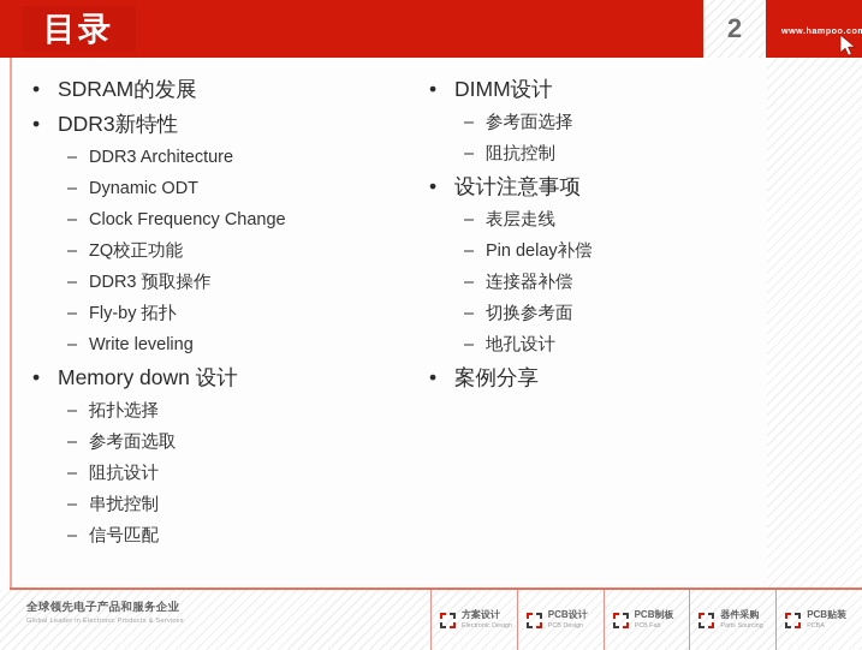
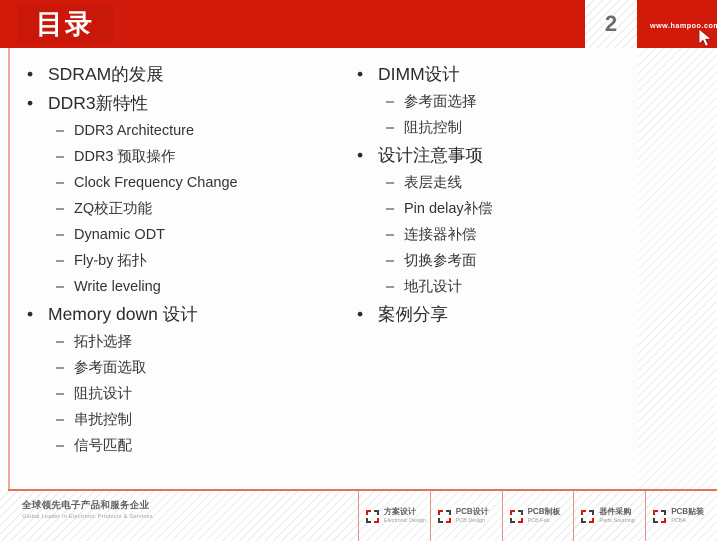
  目录
  2
  www.hampoo.co
  •
  SDRAM的发展
  •
  DDR3新特性
  –
  DDR3 Architecture
  –
- Dynamic ODT
+ DDR3 预取操作
  –
  Clock Frequency Change
  –
  ZQ校正功能
  –
- DDR3 预取操作
+ Dynamic ODT
  –
  Fly-by 拓扑
  –
  Write leveling
  •
  Memory down 设计
  –
  拓扑选择
  –
  参考面选取
  –
  阻抗设计
  –
  串扰控制
  –
  信号匹配
  •
  DIMM设计
  –
  参考面选择
  –
  阻抗控制
  •
  设计注意事项
  –
  表层走线
  –
  Pin delay补偿
  –
  连接器补偿
  –
  切换参考面
  –
  地孔设计
  •
  案例分享
  全球领先电子产品和服务企业
  方案设计
  PCB设计
  PCB制板
  器件采购
  PCB贴装
